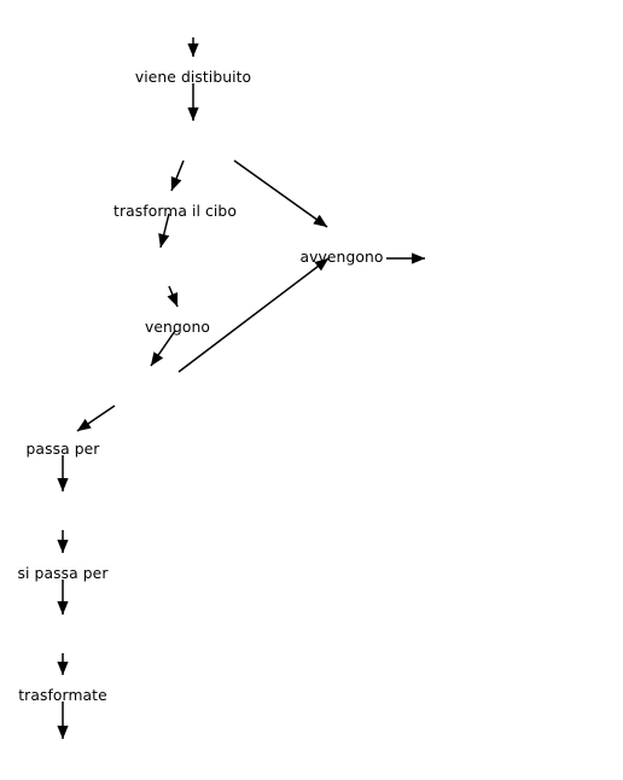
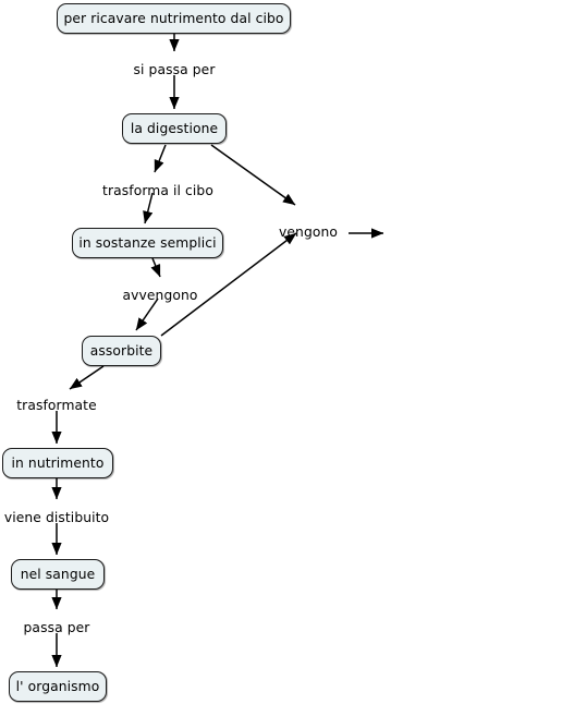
+ per ricavare nutrimento dal cibo
+ la digestione
+ in sostanze semplici
+ assorbite
+ in nutrimento
+ nel sangue
+ l' organismo
- viene distibuito
+ si passa per
  trasforma il cibo
- vengono
+ avvengono
- passa per
+ trasformate
- si passa per
+ viene distibuito
- trasformate
+ passa per
- avvengono
+ vengono
